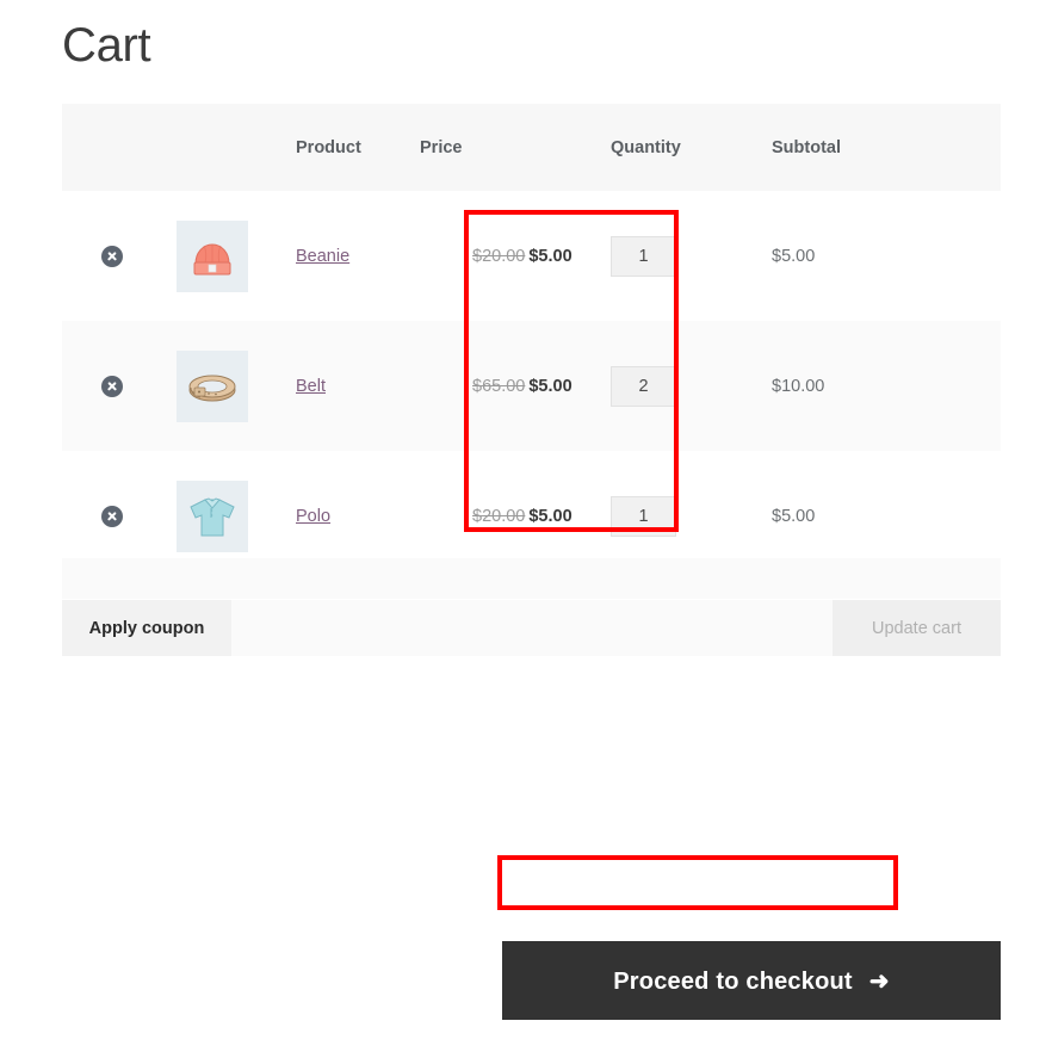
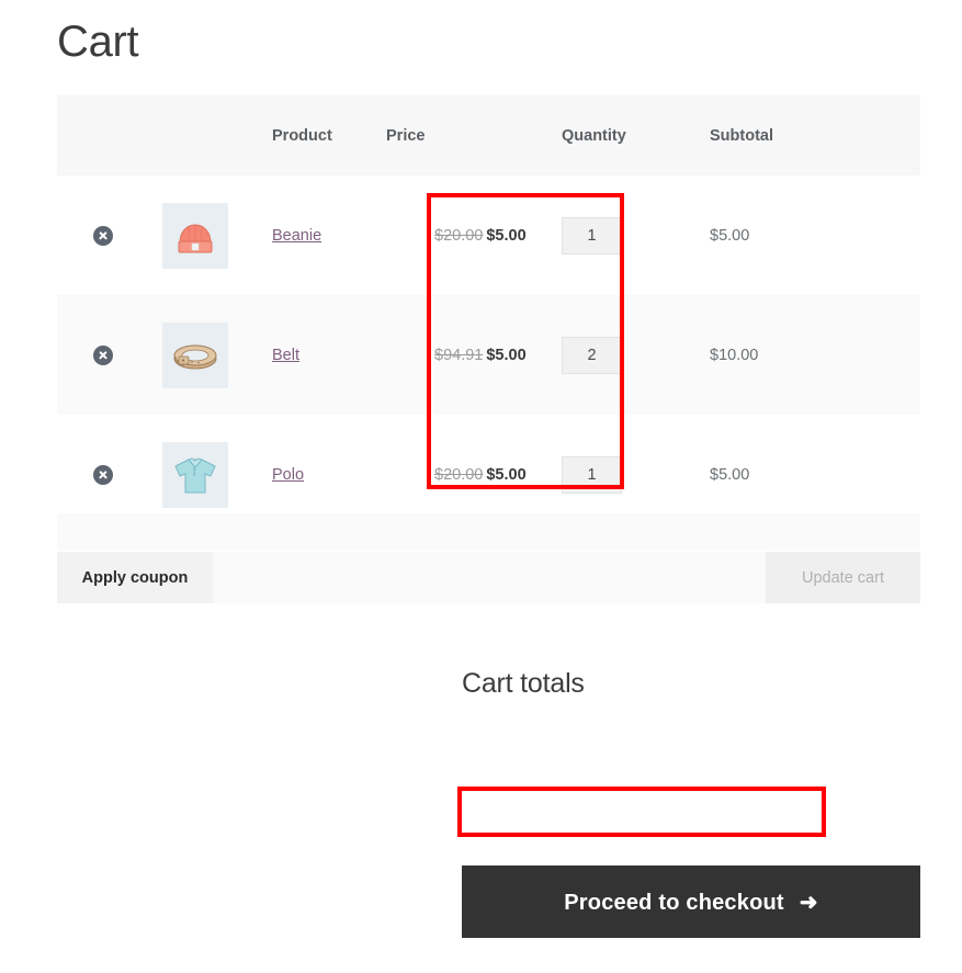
  Cart
  		Product	Price	Quantity	Subtotal
  		Beanie	$20.00 $5.00	1	$5.00
- 		Belt	$65.00 $5.00	2	$10.00
+ 		Belt	$94.91 $5.00	2	$10.00
  		Polo	$20.00 $5.00	1	$5.00
  Apply coupon
  Update cart
+ Cart totals
  Proceed to checkout ➜
